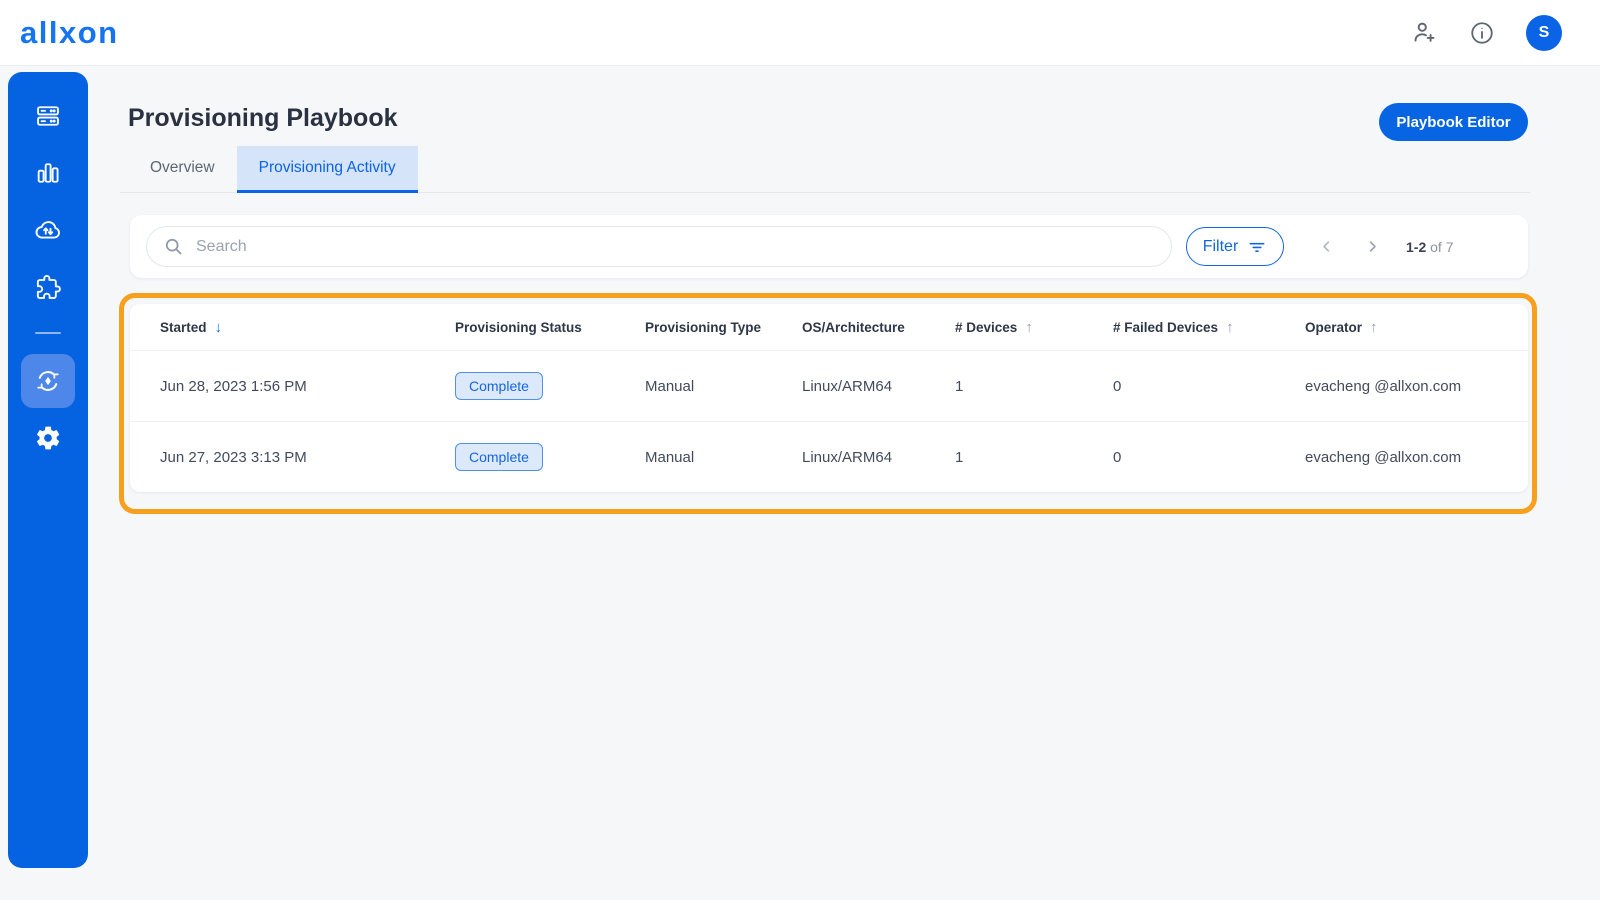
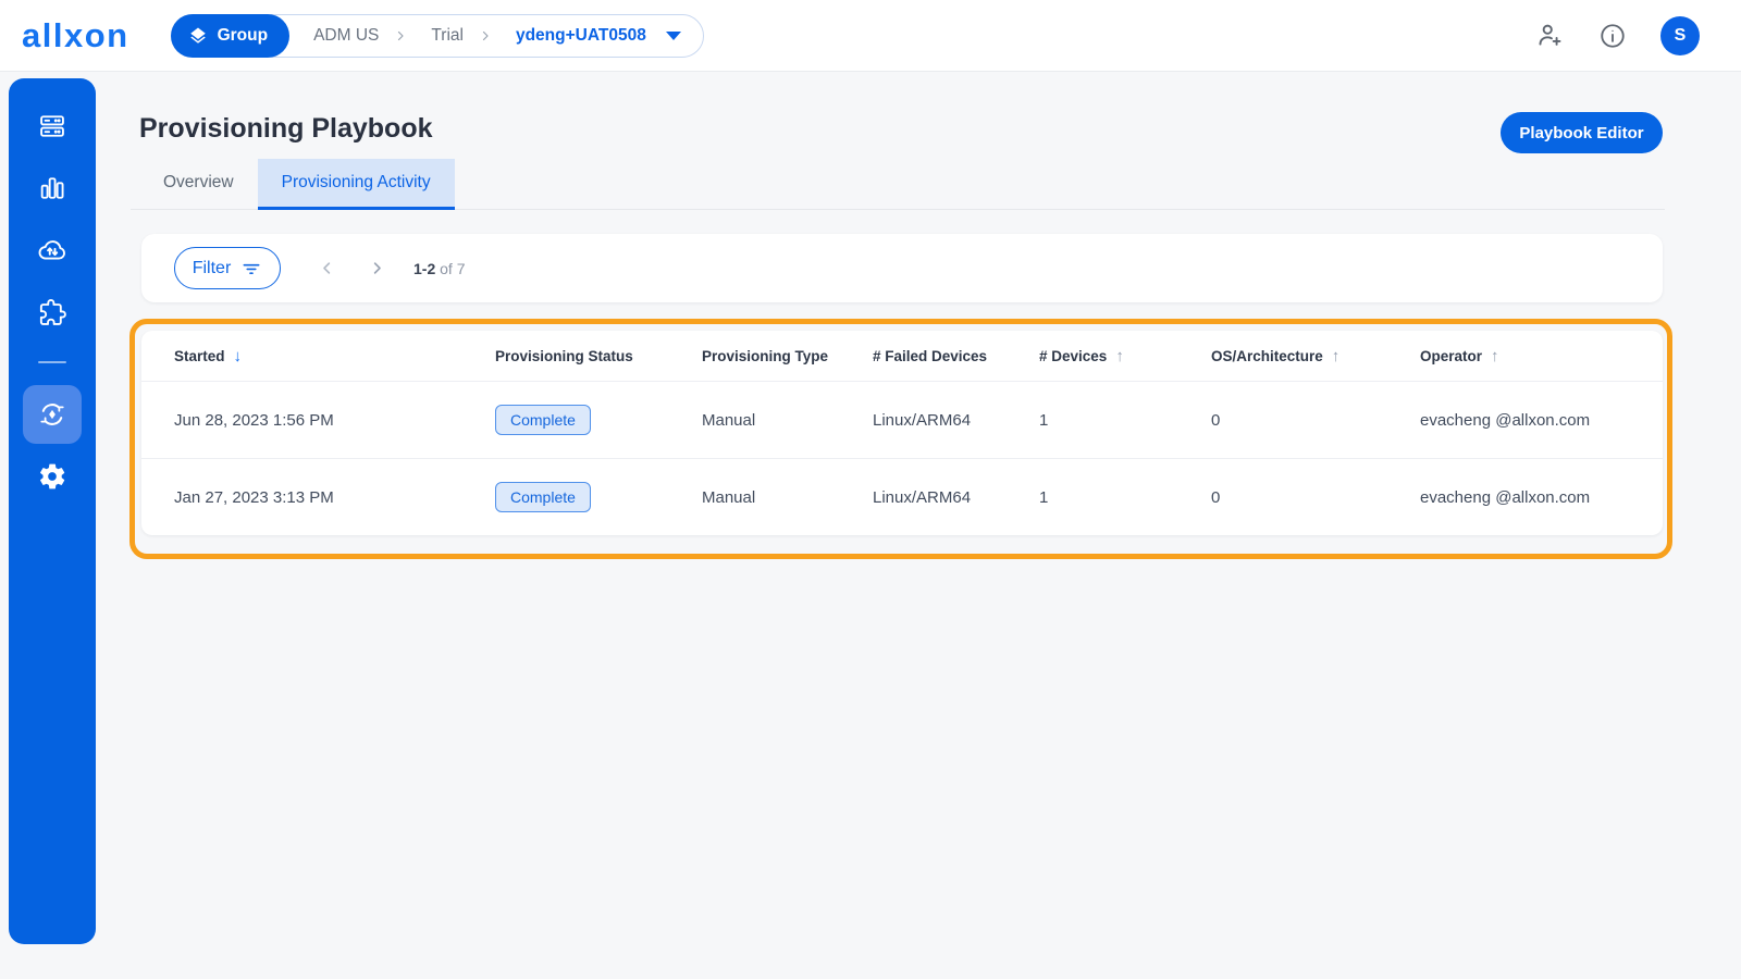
  allxon
+ Group
+ ADM US
+ Trial
+ ydeng+UAT0508
  S
  Provisioning Playbook
  Playbook Editor
  Overview
  Provisioning Activity
- Search
  Filter
  1-2 of 7
  Started
  ↓
  Provisioning Status
  Provisioning Type
- OS/Architecture
+ # Failed Devices
  # Devices
  ↑
- # Failed Devices
+ OS/Architecture
  ↑
  Operator
  ↑
  Jun 28, 2023 1:56 PM
  Complete
  Manual
  Linux/ARM64
  1
  0
  evacheng @allxon.com
- Jun 27, 2023 3:13 PM
+ Jan 27, 2023 3:13 PM
  Complete
  Manual
  Linux/ARM64
  1
  0
  evacheng @allxon.com
